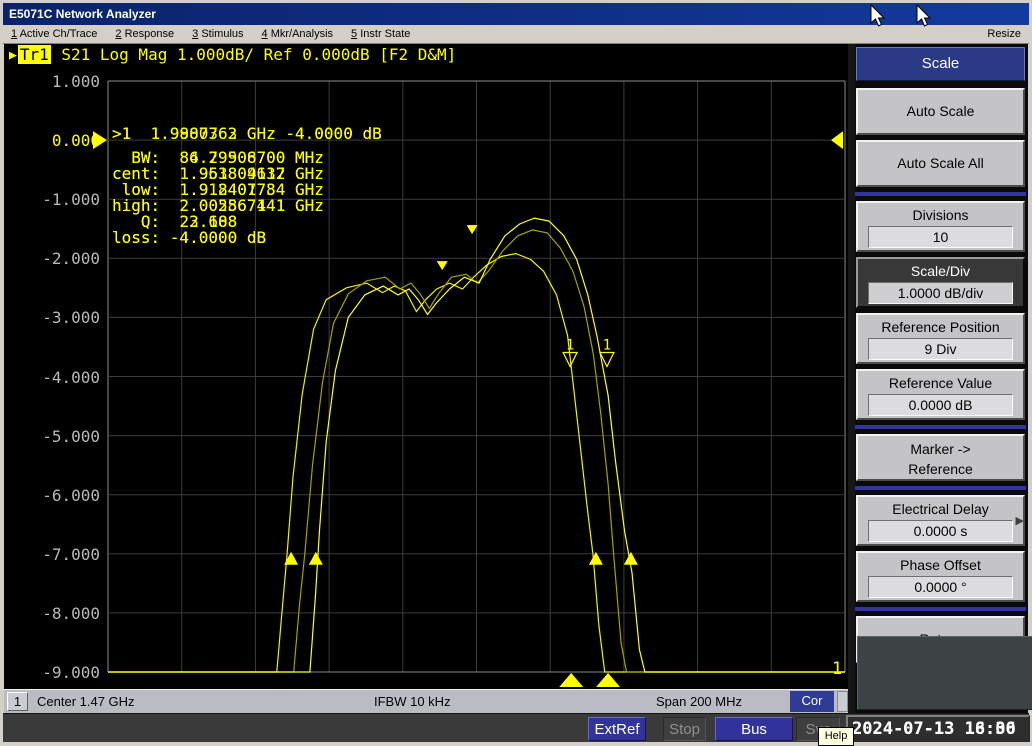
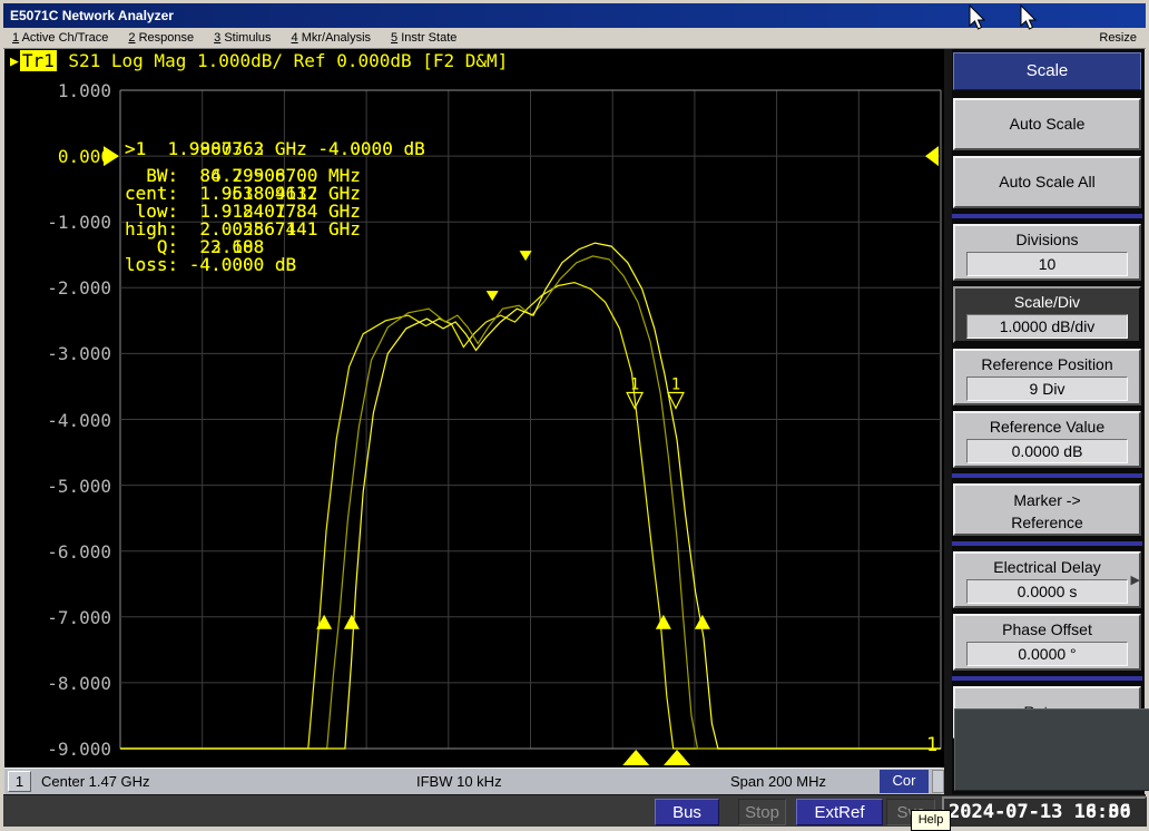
  E5071C Network Analyzer
  1 Active Ch/Trace 2 Response 3 Stimulus 4 Mkr/Analysis 5 Instr State
  Resize
  ▶ Tr1 S21 Log Mag 1.000dB/ Ref 0.000dB [F2 D&M]
  1
  1
  1
  1.000
  0.000
  -1.000
  -2.000
  -3.000
  -4.000
  -5.000
  -6.000
  -7.000
  -8.000
  -9.000
  >1 1.9887362 GHz -4.0000 dB
  >1 1.9900763 GHz -4.0000 dB
  BW: 86.29908700 MHz
  cent: 1.953804132 GHz
  low: 1.912401734 GHz
  high: 2.002567141 GHz
  Q: 22.108
  loss: -4.0000 dB
  BW: 84.79506700 MHz
  cent: 1.961809617 GHz
  low: 1.918407784 GHz
  high: 2.005867441 GHz
  Q: 23.688
  Scale
  Auto Scale
  Auto Scale All
  Divisions
  10
  Scale/Div
  1.0000 dB/div
  Reference Position
  9 Div
  Reference Value
  0.0000 dB
  Marker ->
  Reference
  Electrical Delay
  0.0000 s
  ▶
  Phase Offset
  0.0000 °
  1
  Center 1.47 GHz
  IFBW 10 kHz
  Span 200 MHz
  Cor
- ExtRef
+ Bus
  Stop
- Bus
+ ExtRef
  2024-07-13 18:30
  2024-07-13 16:06
  Help
